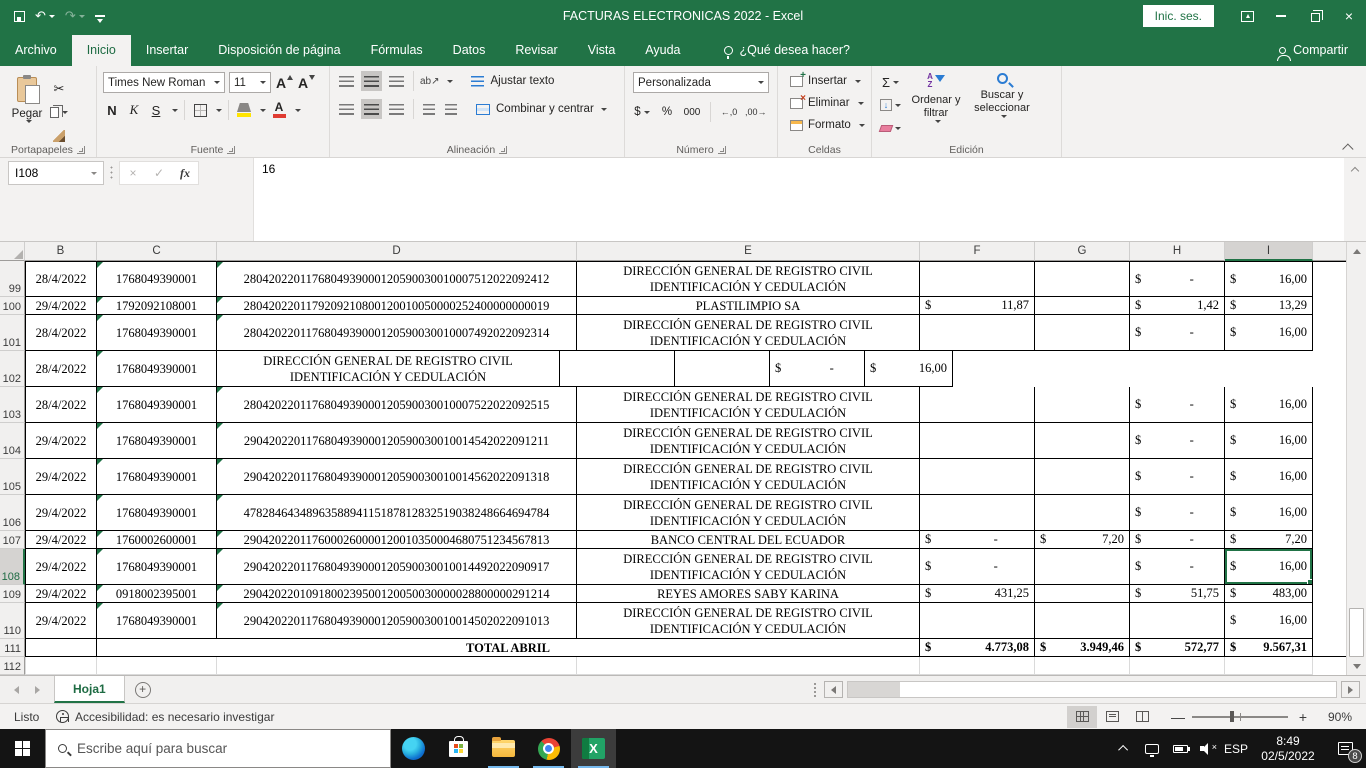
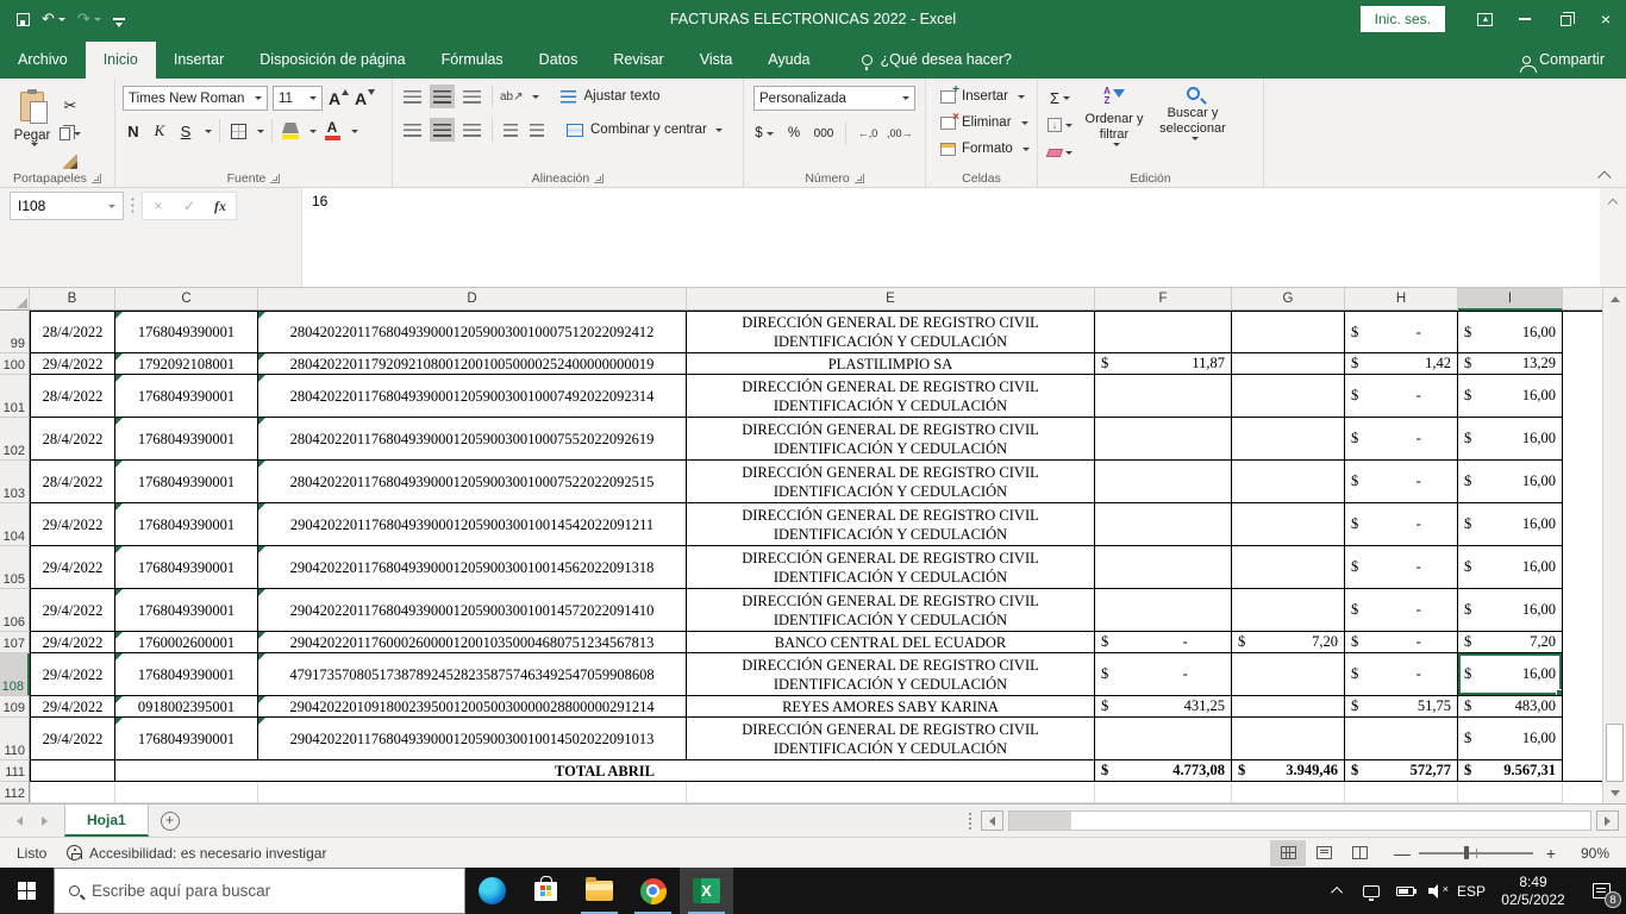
  ↶
  ↷
  FACTURAS ELECTRONICAS 2022 - Excel
  Inic. ses.
  ×
  Archivo
  Inicio
  Insertar
  Disposición de página
  Fórmulas
  Datos
  Revisar
  Vista
  Ayuda
  ¿Qué desea hacer?
  Compartir
  Pegar
  ✂
  Portapapeles
  Times New Roman
  11
  A
  A
  N
  K
  S
  A
  Fuente
  ab↗
  Ajustar texto
  Combinar y centrar
  Alineación
  Personalizada
  $
  %
  000
  ←,0
  ,00→
  Número
  Insertar
  Eliminar
  Formato
  Celdas
  Σ
  ↓
  A
  Z
  Ordenar y filtrar
  Buscar y seleccionar
  Edición
  I108
  ×
  ✓
  fx
  16
  B
  C
  D
  E
  F
  G
  H
  I
  99
  28/4/2022
  1768049390001
  2804202201176804939000120590030010007512022092412
  DIRECCIÓN GENERAL DE REGISTRO CIVIL IDENTIFICACIÓN Y CEDULACIÓN
  $
  -
  $
  16,00
  100
  29/4/2022
  1792092108001
  2804202201179209210800120010050000252400000000019
  PLASTILIMPIO SA
  $
  11,87
  $
  1,42
  $
  13,29
  101
  28/4/2022
  1768049390001
  2804202201176804939000120590030010007492022092314
  DIRECCIÓN GENERAL DE REGISTRO CIVIL IDENTIFICACIÓN Y CEDULACIÓN
  $
  -
  $
  16,00
  102
  28/4/2022
  1768049390001
+ 2804202201176804939000120590030010007552022092619
  DIRECCIÓN GENERAL DE REGISTRO CIVIL IDENTIFICACIÓN Y CEDULACIÓN
  $
  -
  $
  16,00
  103
  28/4/2022
  1768049390001
  2804202201176804939000120590030010007522022092515
  DIRECCIÓN GENERAL DE REGISTRO CIVIL IDENTIFICACIÓN Y CEDULACIÓN
  $
  -
  $
  16,00
  104
  29/4/2022
  1768049390001
  2904202201176804939000120590030010014542022091211
  DIRECCIÓN GENERAL DE REGISTRO CIVIL IDENTIFICACIÓN Y CEDULACIÓN
  $
  -
  $
  16,00
  105
  29/4/2022
  1768049390001
  2904202201176804939000120590030010014562022091318
  DIRECCIÓN GENERAL DE REGISTRO CIVIL IDENTIFICACIÓN Y CEDULACIÓN
  $
  -
  $
  16,00
  106
  29/4/2022
  1768049390001
- 4782846434896358894115187812832519038248664694784
+ 2904202201176804939000120590030010014572022091410
  DIRECCIÓN GENERAL DE REGISTRO CIVIL IDENTIFICACIÓN Y CEDULACIÓN
  $
  -
  $
  16,00
  107
  29/4/2022
  1760002600001
  2904202201176000260000120010350004680751234567813
  BANCO CENTRAL DEL ECUADOR
  $
  -
  $
  7,20
  $
  -
  $
  7,20
  108
  29/4/2022
  1768049390001
- 2904202201176804939000120590030010014492022090917
+ 4791735708051738789245282358757463492547059908608
  DIRECCIÓN GENERAL DE REGISTRO CIVIL IDENTIFICACIÓN Y CEDULACIÓN
  $
  -
  $
  -
  $
  16,00
  109
  29/4/2022
  0918002395001
  2904202201091800239500120050030000028800000291214
  REYES AMORES SABY KARINA
  $
  431,25
  $
  51,75
  $
  483,00
  110
  29/4/2022
  1768049390001
  2904202201176804939000120590030010014502022091013
  DIRECCIÓN GENERAL DE REGISTRO CIVIL IDENTIFICACIÓN Y CEDULACIÓN
  $
  16,00
  111
  TOTAL ABRIL
  $
  4.773,08
  $
  3.949,46
  $
  572,77
  $
  9.567,31
  112
  Hoja1
  +
  Listo
  Accesibilidad: es necesario investigar
  —
  +
  90%
  Escribe aquí para buscar
  X
  ×
  ESP
  8:49
  02/5/2022
  8
